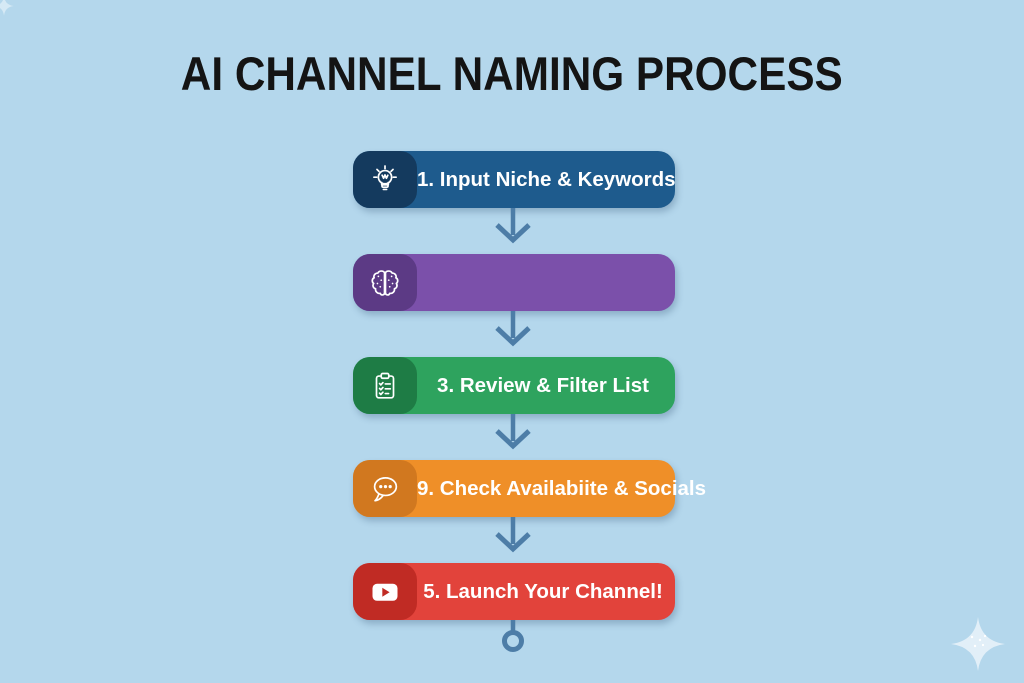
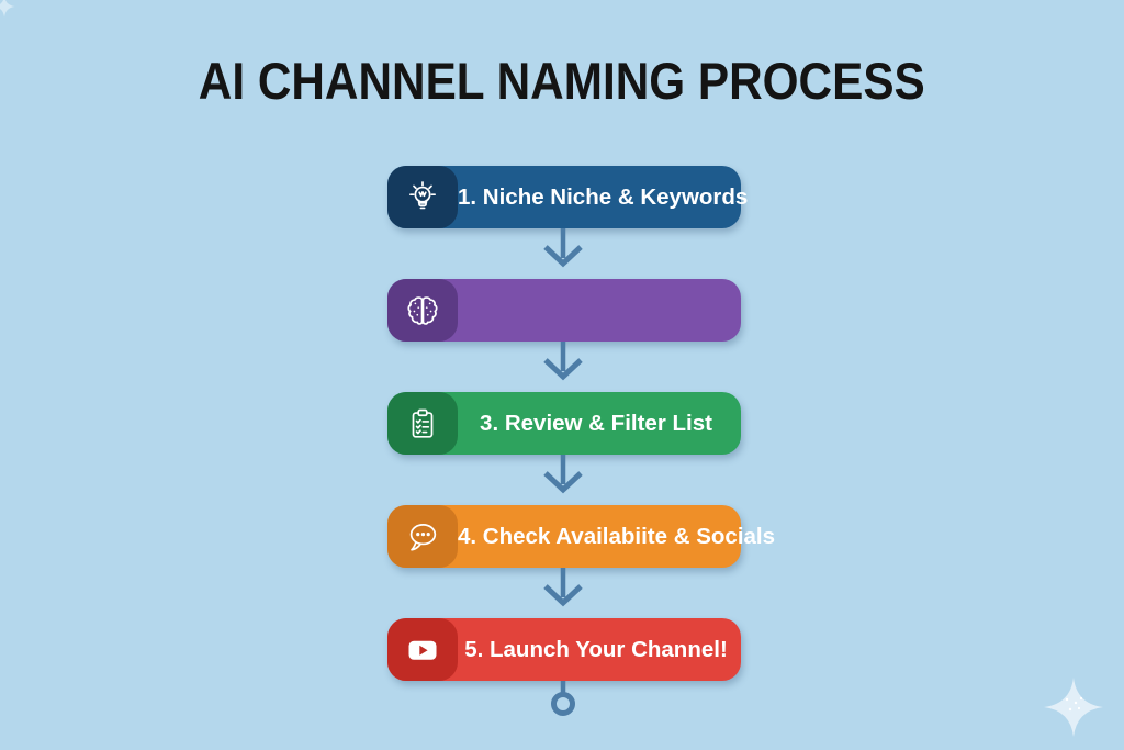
  AI CHANNEL NAMING PROCESS
- 1. Input Niche & Keywords
+ 1. Niche Niche & Keywords
  3. Review & Filter List
- 9. Check Availabiite & Socials
+ 4. Check Availabiite & Socials
  5. Launch Your Channel!
